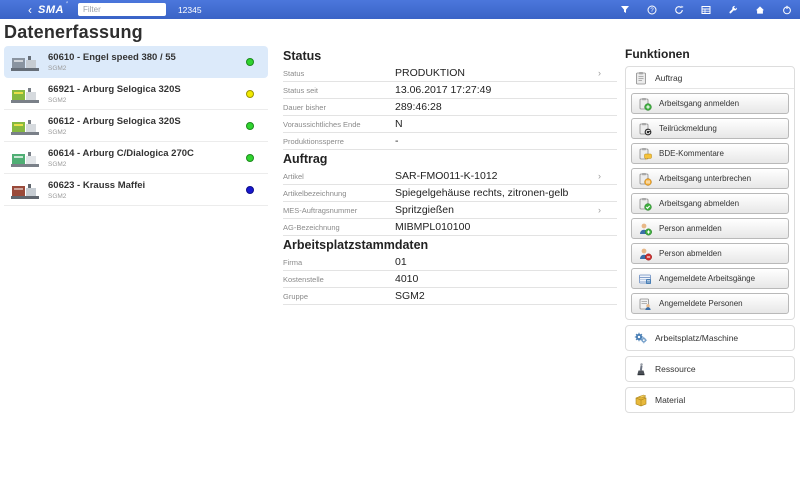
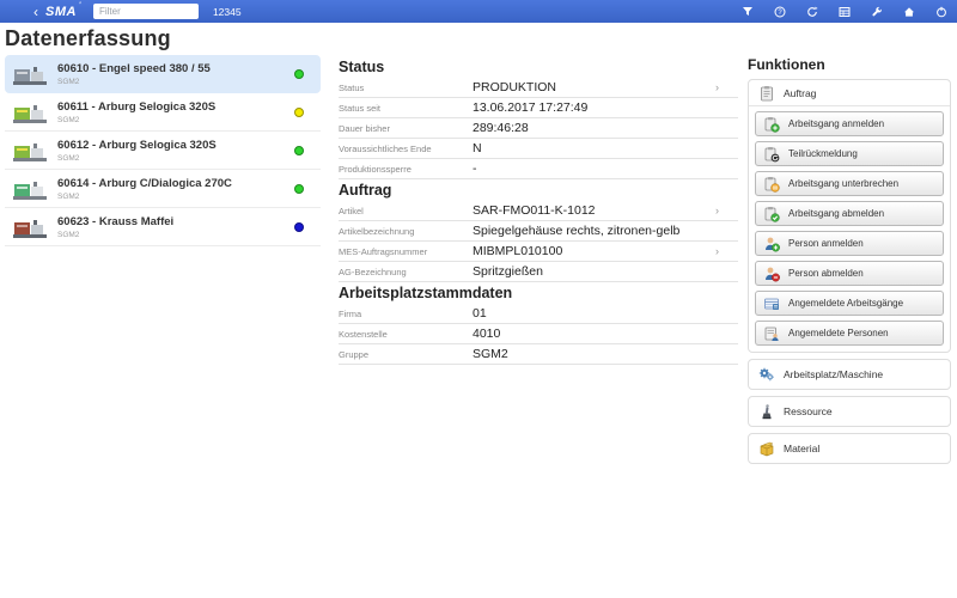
  ‹
  SMA
  Filter
  12345
  Datenerfassung
  60610 - Engel speed 380 / 55
- 66921 - Arburg Selogica 320S
+ 60611 - Arburg Selogica 320S
  60612 - Arburg Selogica 320S
  60614 - Arburg C/Dialogica 270C
  60623 - Krauss Maffei
  Status
  Status
  PRODUKTION
  ›
  Status seit
  13.06.2017 17:27:49
  Dauer bisher
  289:46:28
  Voraussichtliches Ende
  N
  Produktionssperre
  -
  Auftrag
  Artikel
  SAR-FMO011-K-1012
  ›
  Artikelbezeichnung
  Spiegelgehäuse rechts, zitronen-gelb
  MES-Auftragsnummer
- Spritzgießen
+ MIBMPL010100
  ›
  AG-Bezeichnung
- MIBMPL010100
+ Spritzgießen
  Arbeitsplatzstammdaten
  Firma
  01
  Kostenstelle
  4010
  Gruppe
  SGM2
  Funktionen
  Auftrag
  Arbeitsgang anmelden
  Teilrückmeldung
- BDE-Kommentare
  Arbeitsgang unterbrechen
  Arbeitsgang abmelden
  Person anmelden
  Person abmelden
  Angemeldete Arbeitsgänge
  Angemeldete Personen
  Arbeitsplatz/Maschine
  Ressource
  Material
